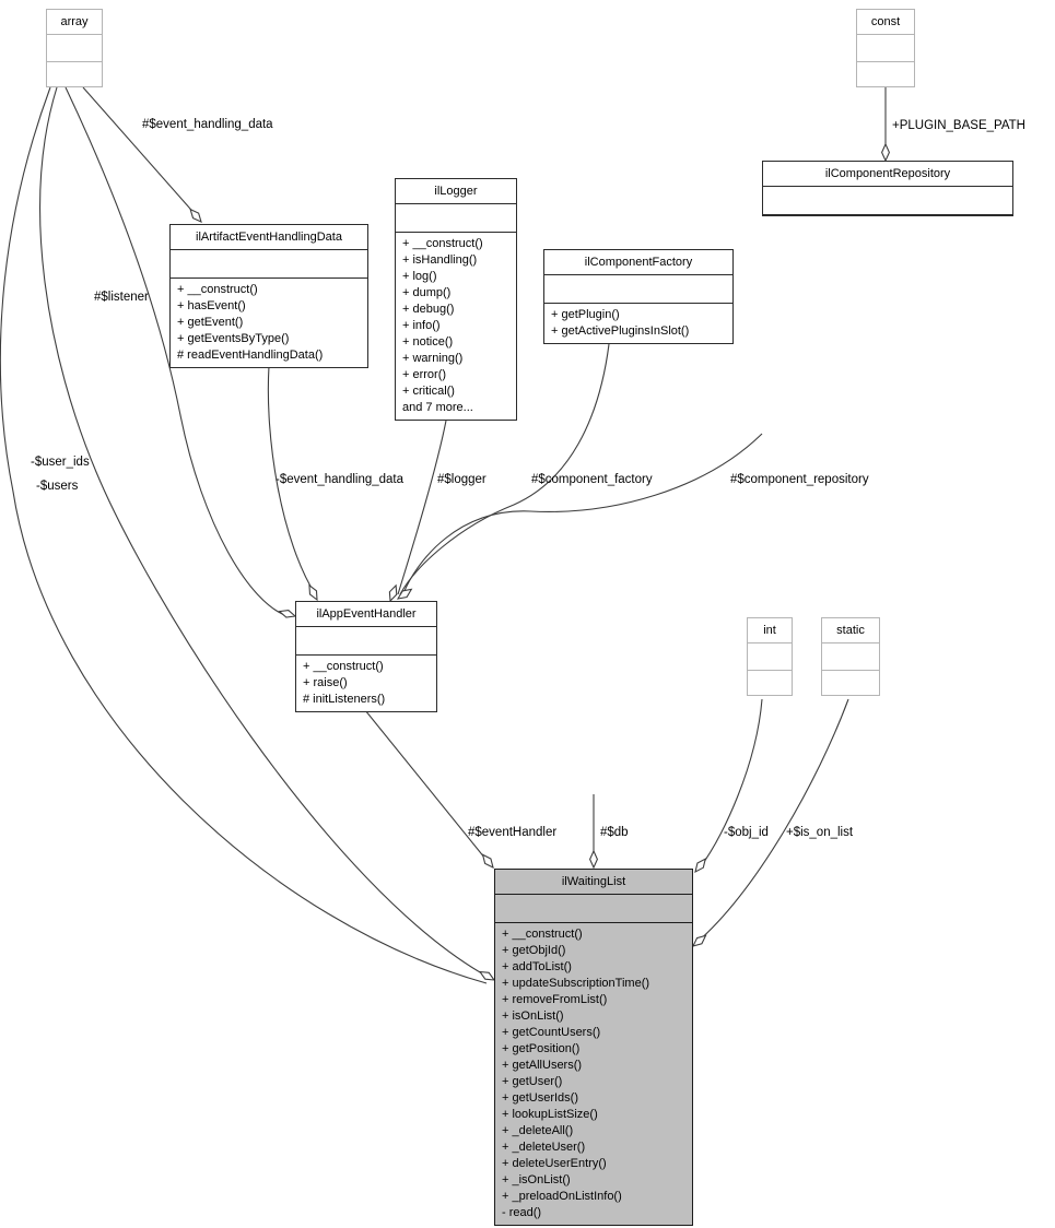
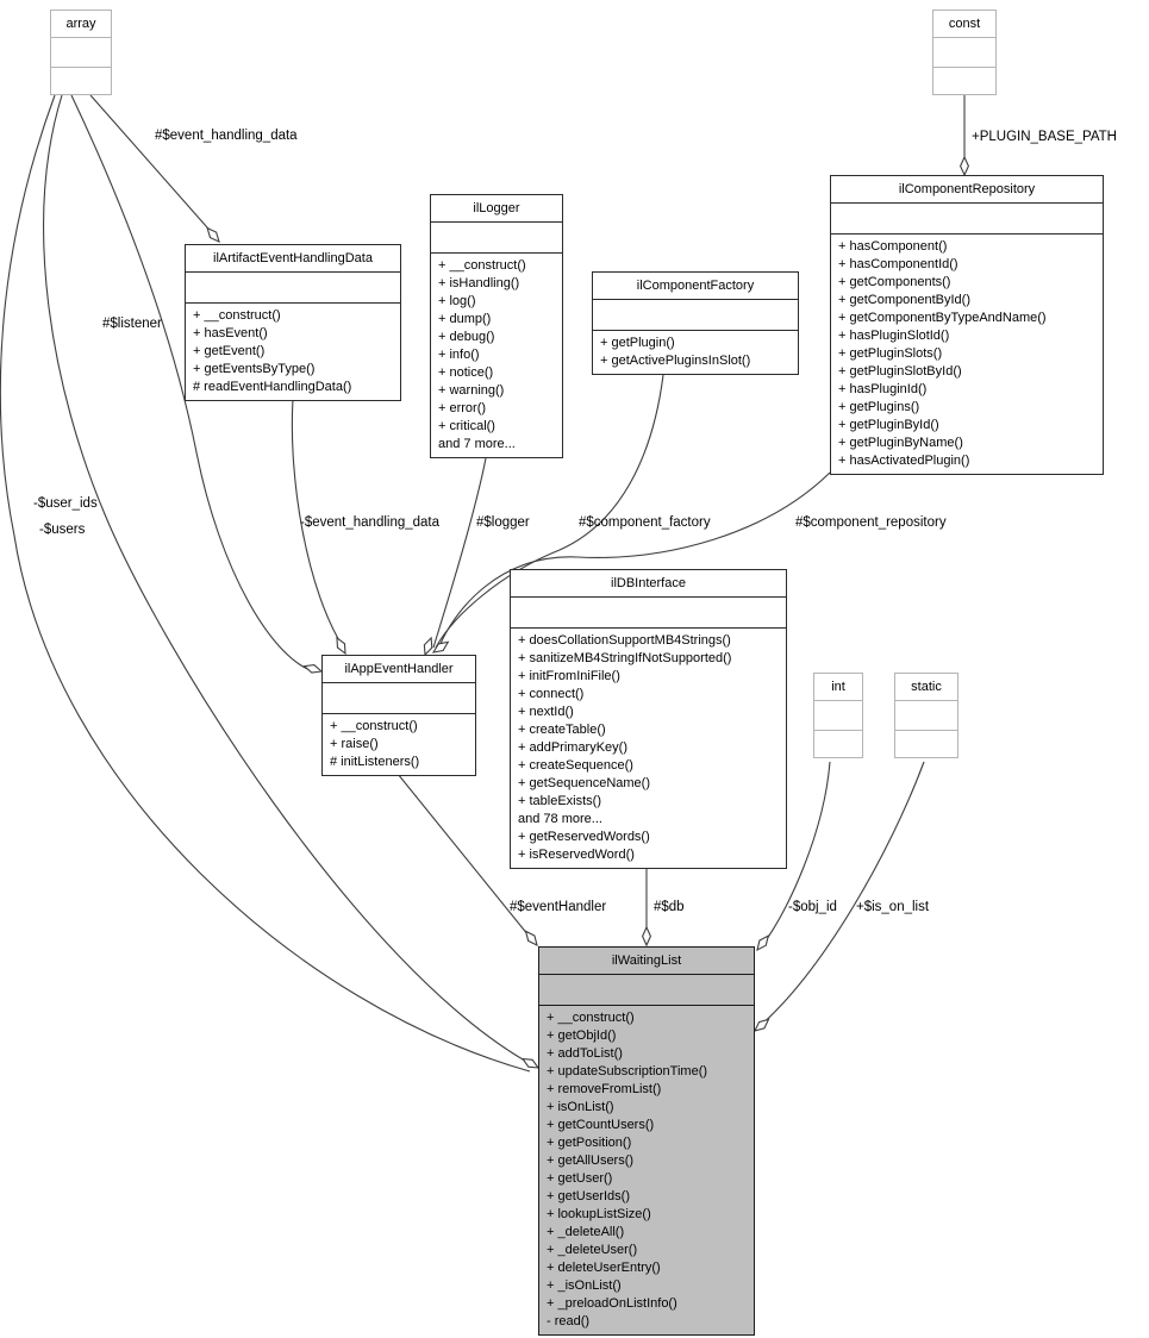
  #$event_handling_data
  +PLUGIN_BASE_PATH
  #$listener
  -$user_ids
  -$users
  -$event_handling_data
  #$logger
  #$component_factory
  #$component_repository
  #$eventHandler
  #$db
  -$obj_id
  +$is_on_list
  array
  const
  int
  static
  ilArtifactEventHandlingData
  + __construct()
  + hasEvent()
  + getEvent()
  + getEventsByType()
  # readEventHandlingData()
  ilLogger
  + __construct()
  + isHandling()
  + log()
  + dump()
  + debug()
  + info()
  + notice()
  + warning()
  + error()
  + critical()
  and 7 more...
  ilComponentFactory
  + getPlugin()
  + getActivePluginsInSlot()
  ilComponentRepository
+ + hasComponent()
+ + hasComponentId()
+ + getComponents()
+ + getComponentById()
+ + getComponentByTypeAndName()
+ + hasPluginSlotId()
+ + getPluginSlots()
+ + getPluginSlotById()
+ + hasPluginId()
+ + getPlugins()
+ + getPluginById()
+ + getPluginByName()
+ + hasActivatedPlugin()
+ ilDBInterface
+ + doesCollationSupportMB4Strings()
+ + sanitizeMB4StringIfNotSupported()
+ + initFromIniFile()
+ + connect()
+ + nextId()
+ + createTable()
+ + addPrimaryKey()
+ + createSequence()
+ + getSequenceName()
+ + tableExists()
+ and 78 more...
+ + getReservedWords()
+ + isReservedWord()
  ilAppEventHandler
  + __construct()
  + raise()
  # initListeners()
  ilWaitingList
  + __construct()
  + getObjId()
  + addToList()
  + updateSubscriptionTime()
  + removeFromList()
  + isOnList()
  + getCountUsers()
  + getPosition()
  + getAllUsers()
  + getUser()
  + getUserIds()
  + lookupListSize()
  + _deleteAll()
  + _deleteUser()
  + deleteUserEntry()
  + _isOnList()
  + _preloadOnListInfo()
  - read()
